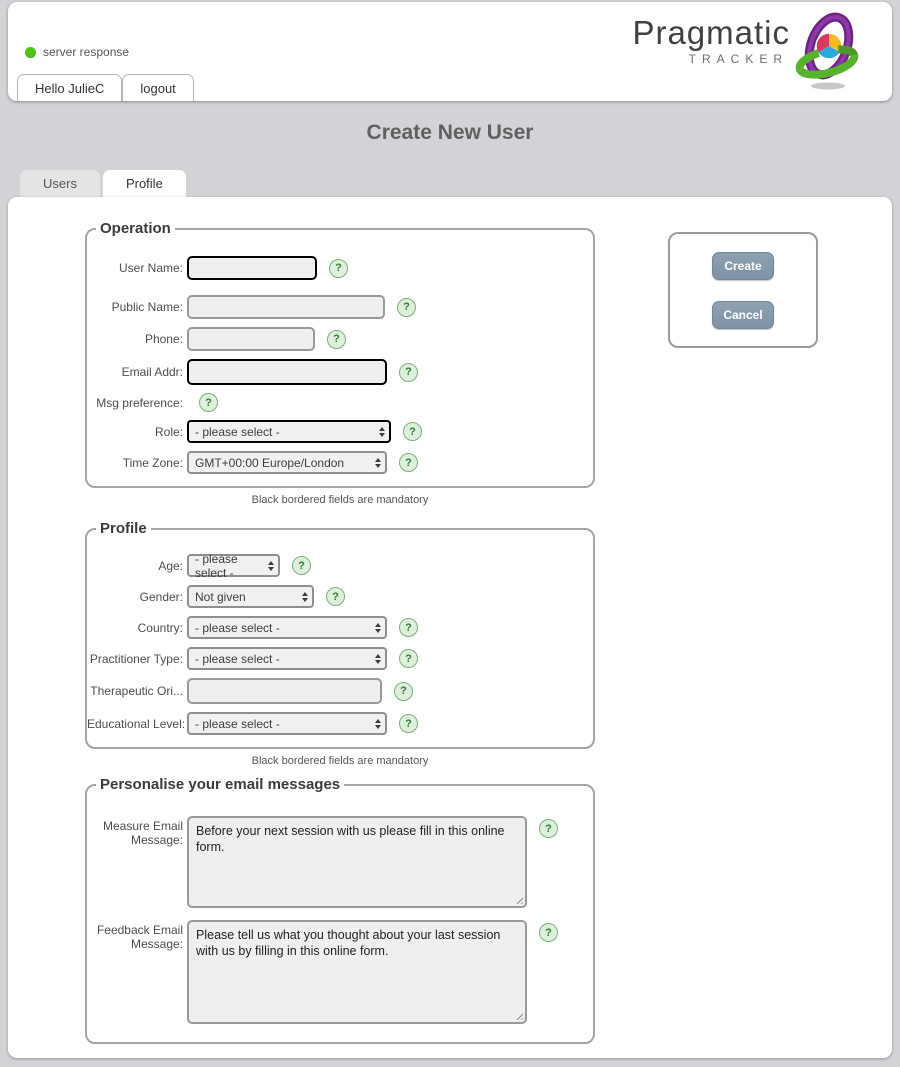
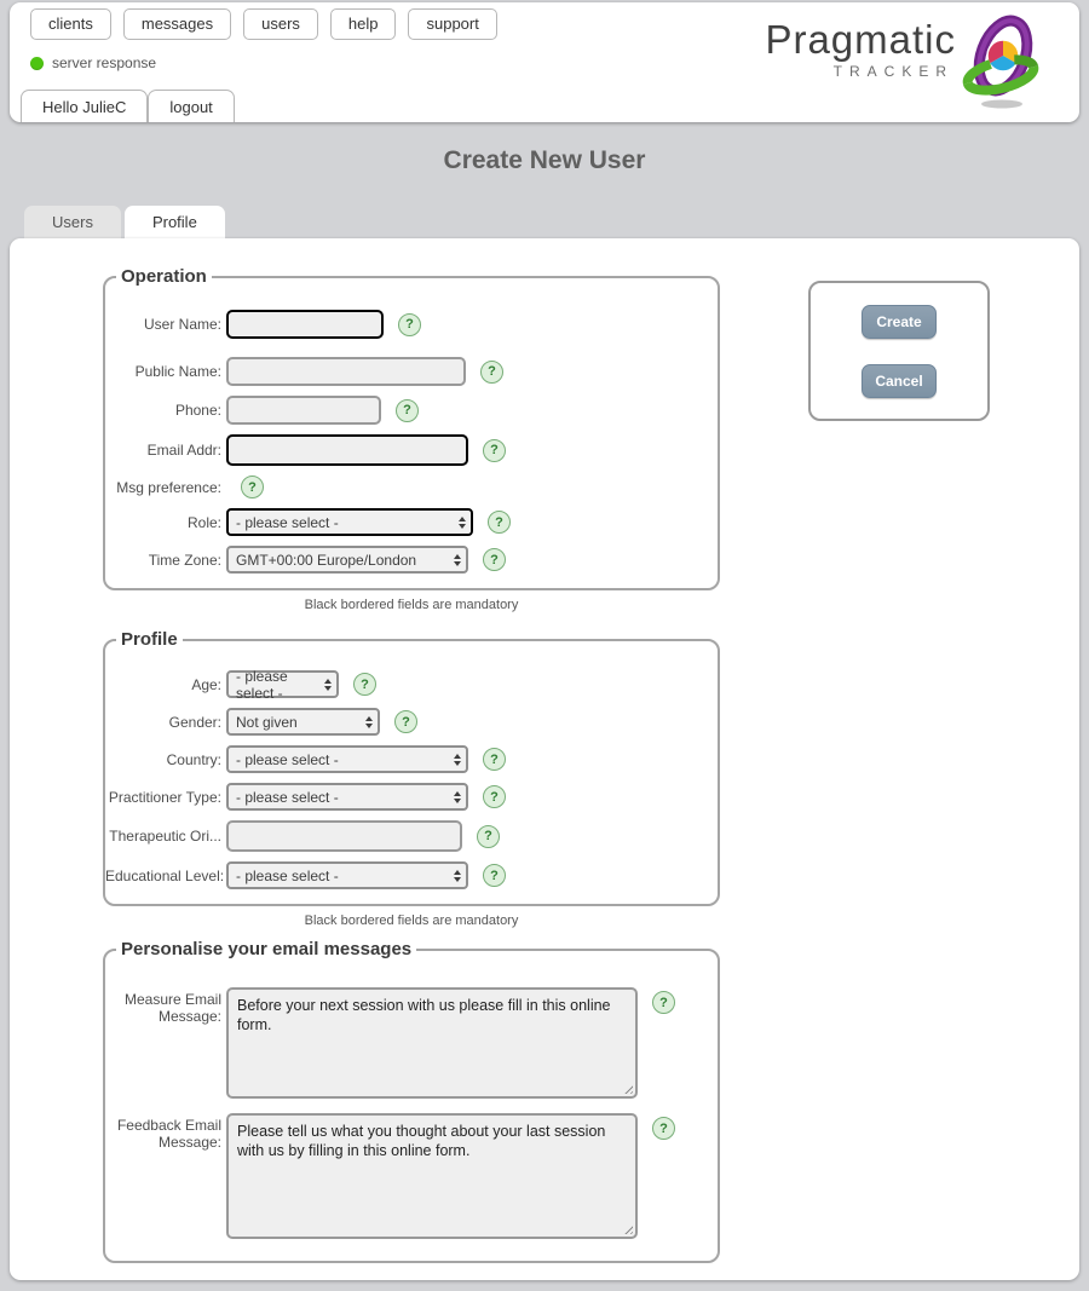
+ clients
+ messages
+ users
+ help
+ support
  server response
  Hello JulieC
  logout
  Pragmatic
  TRACKER
  Create New User
  Users
  Profile
  Operation
  User Name:
  ?
  Public Name:
  ?
  Phone:
  ?
  Email Addr:
  ?
  Msg preference:
  ?
  Role:
  - please select -
  ?
  Time Zone:
  GMT+00:00 Europe/London
  ?
  Black bordered fields are mandatory
  Profile
  Age:
  - please select -
  ?
  Gender:
  Not given
  ?
  Country:
  - please select -
  ?
  Practitioner Type:
  - please select -
  ?
  Therapeutic Ori...
  ?
  Educational Level:
  - please select -
  ?
  Black bordered fields are mandatory
  Personalise your email messages
  Measure Email Message:
  ?
  Feedback Email Message:
  ?
  Create
  Cancel
